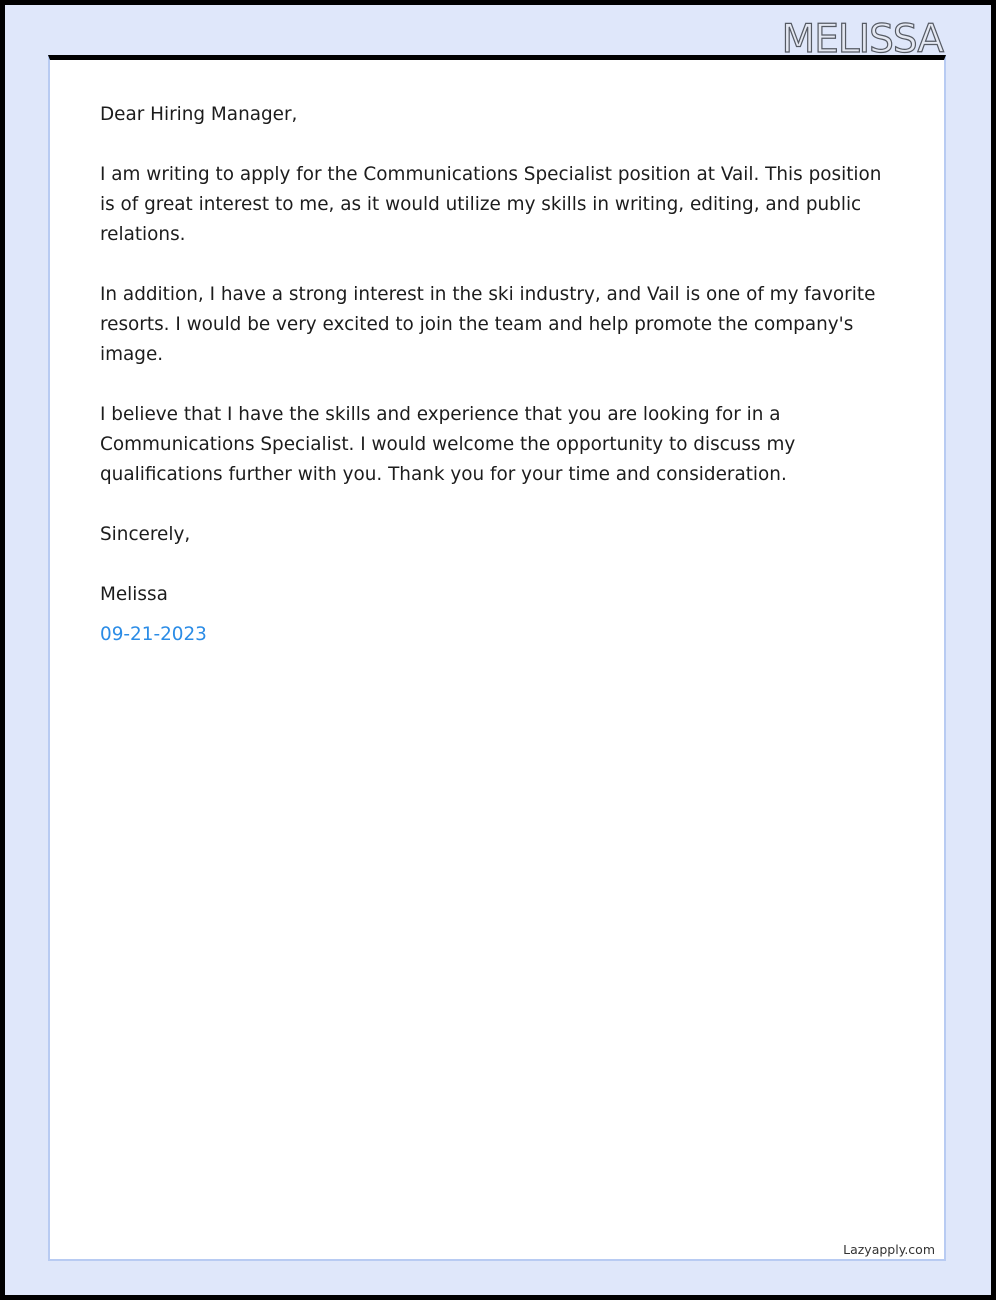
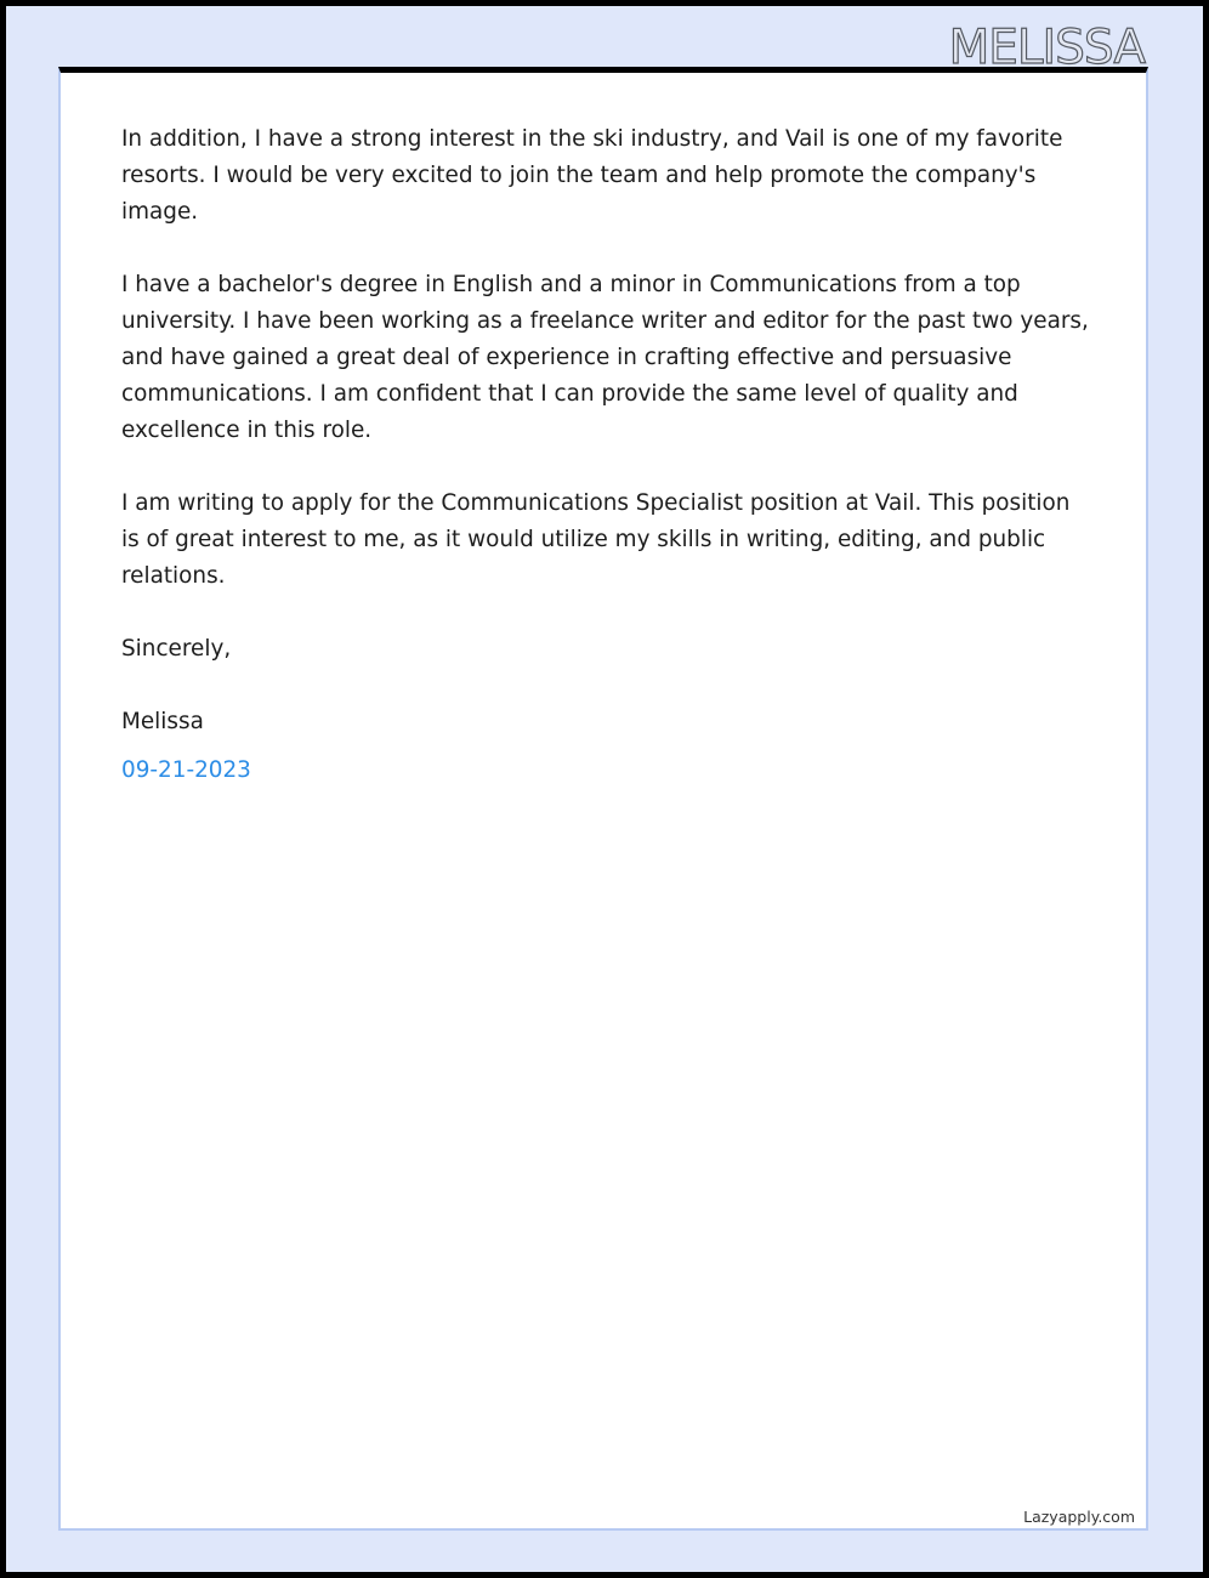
  MELISSA
- Dear Hiring Manager,
- I am writing to apply for the Communications Specialist position at Vail. This position is of great interest to me, as it would utilize my skills in writing, editing, and public relations.
+ In addition, I have a strong interest in the ski industry, and Vail is one of my favorite resorts. I would be very excited to join the team and help promote the company's image.
+ I have a bachelor's degree in English and a minor in Communications from a top university. I have been working as a freelance writer and editor for the past two years, and have gained a great deal of experience in crafting effective and persuasive communications. I am confident that I can provide the same level of quality and excellence in this role.
- In addition, I have a strong interest in the ski industry, and Vail is one of my favorite resorts. I would be very excited to join the team and help promote the company's image.
+ I am writing to apply for the Communications Specialist position at Vail. This position is of great interest to me, as it would utilize my skills in writing, editing, and public relations.
- I believe that I have the skills and experience that you are looking for in a Communications Specialist. I would welcome the opportunity to discuss my qualifications further with you. Thank you for your time and consideration.
  Sincerely,
  Melissa
  09-21-2023
  Lazyapply.com
